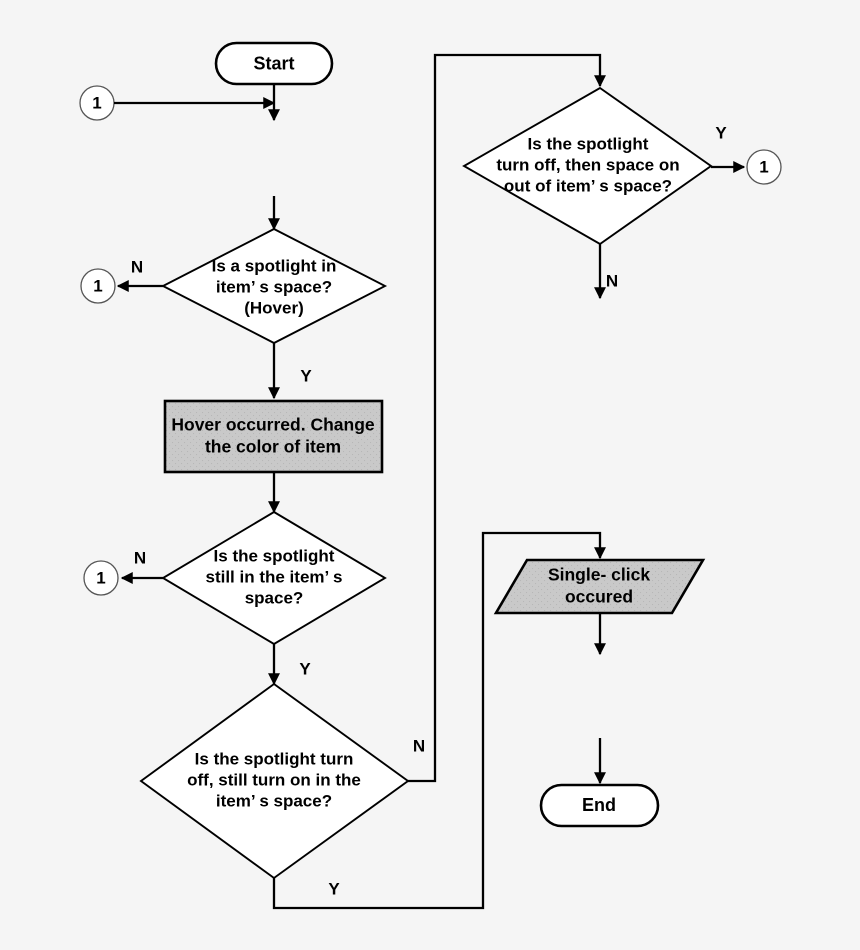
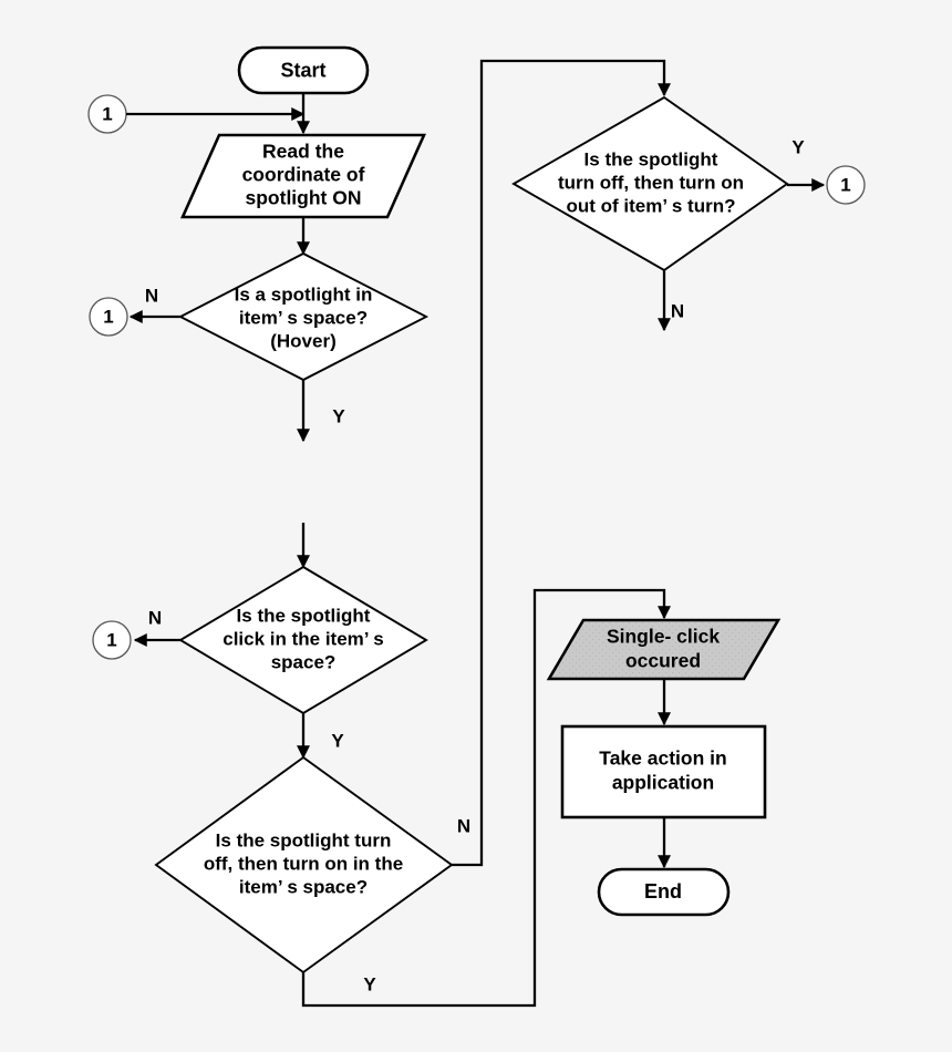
  Start
  1
+ Read the
+ coordinate of
+ spotlight ON
  Is a spotlight in
  item’ s space?
  (Hover)
  N
  1
  Y
- Hover occurred. Change
- the color of item
  Is the spotlight
- still in the item’ s
+ click in the item’ s
  space?
  N
  1
  Y
  Is the spotlight turn
- off, still turn on in the
+ off, then turn on in the
  item’ s space?
  N
  Y
  Is the spotlight
- turn off, then space on
+ turn off, then turn on
- out of item’ s space?
+ out of item’ s turn?
  Y
  1
  N
  Single- click
  occured
+ Take action in
+ application
  End
